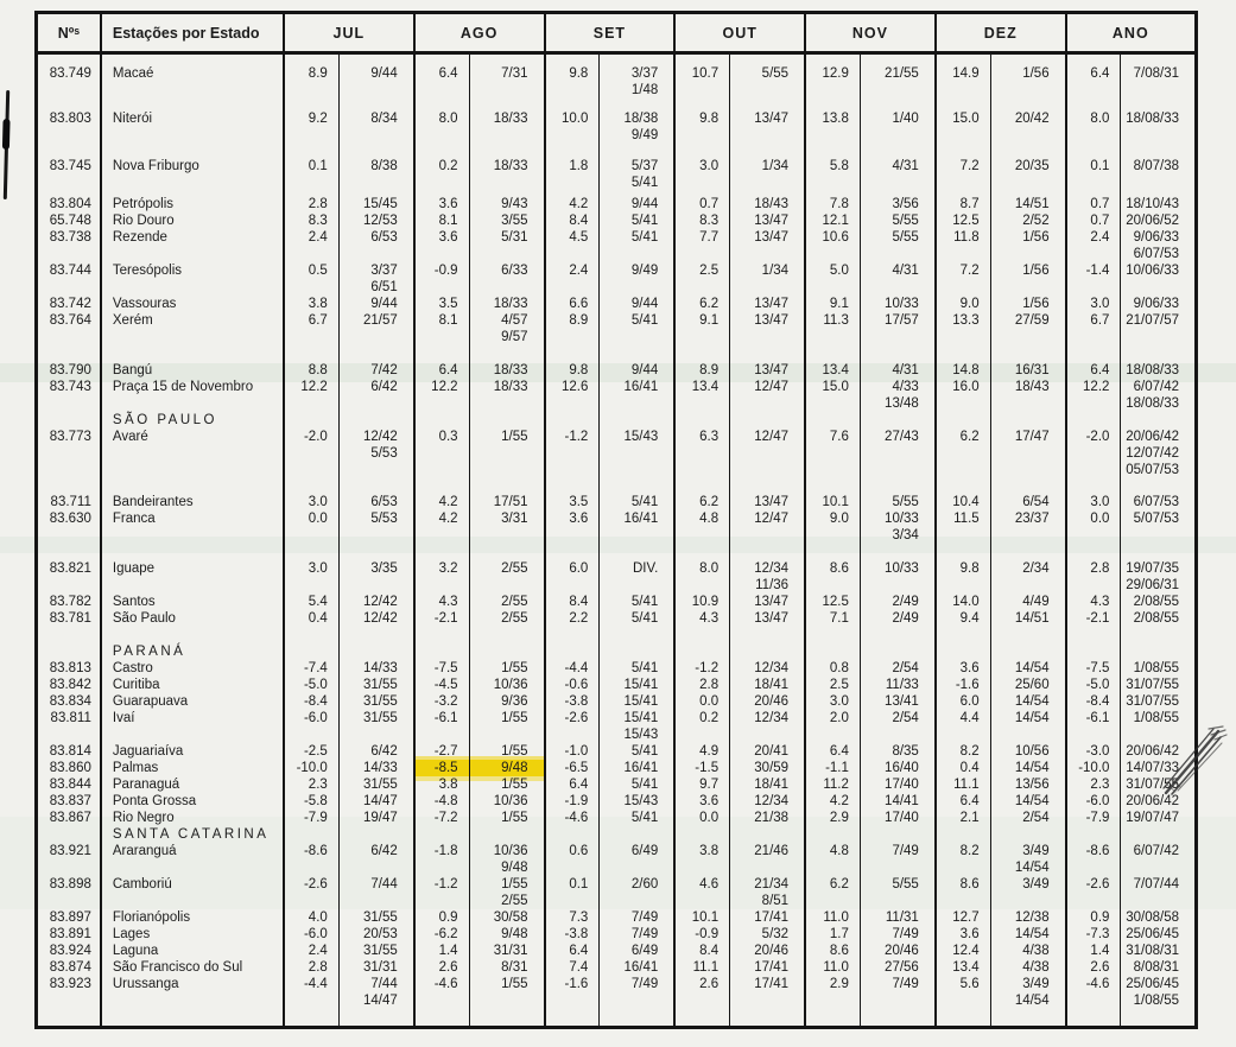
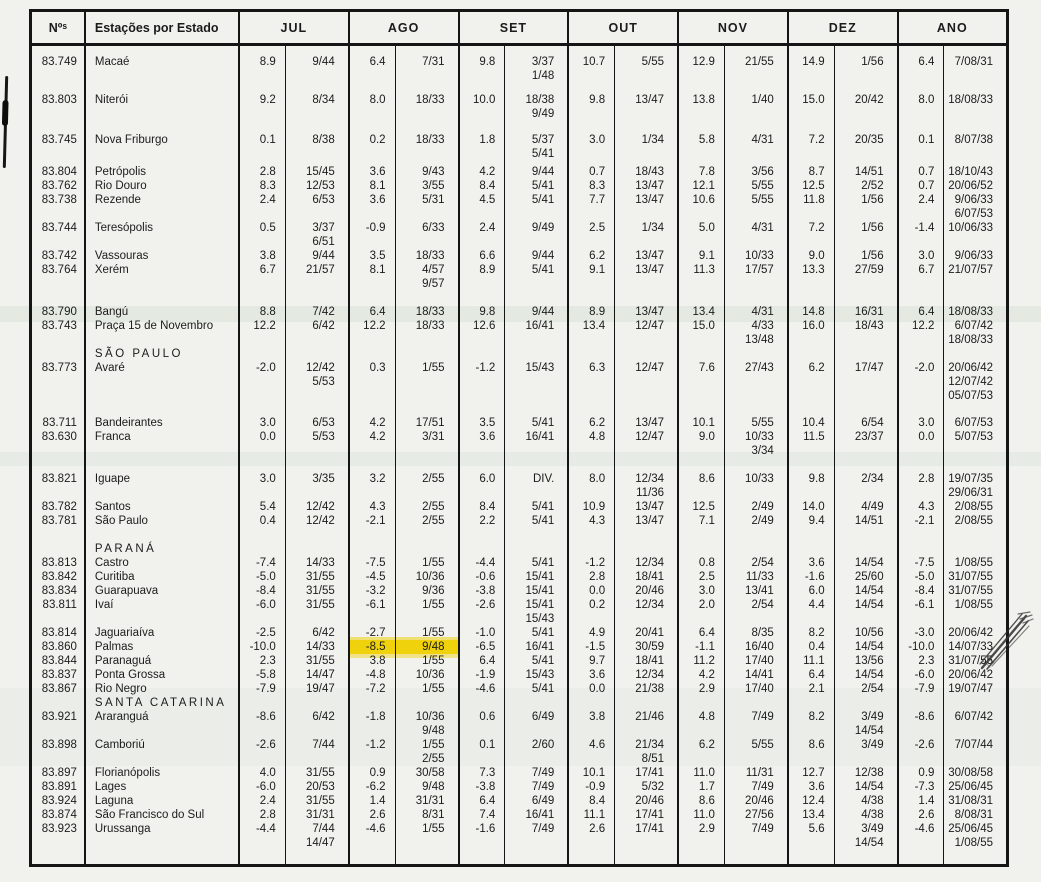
  Nºˢ	Estações por Estado	JUL	AGO	SET	OUT	NOV	DEZ	ANO
  83.749	Macaé	8.9	9/44	6.4	7/31	9.8	3/37 1/48	10.7	5/55	12.9	21/55	14.9	1/56	6.4	7/08/31
  83.803	Niterói	9.2	8/34	8.0	18/33	10.0	18/38 9/49	9.8	13/47	13.8	1/40	15.0	20/42	8.0	18/08/33
  83.745	Nova Friburgo	0.1	8/38	0.2	18/33	1.8	5/37 5/41	3.0	1/34	5.8	4/31	7.2	20/35	0.1	8/07/38
  83.804	Petrópolis	2.8	15/45	3.6	9/43	4.2	9/44	0.7	18/43	7.8	3/56	8.7	14/51	0.7	18/10/43
- 65.748	Rio Douro	8.3	12/53	8.1	3/55	8.4	5/41	8.3	13/47	12.1	5/55	12.5	2/52	0.7	20/06/52
+ 83.762	Rio Douro	8.3	12/53	8.1	3/55	8.4	5/41	8.3	13/47	12.1	5/55	12.5	2/52	0.7	20/06/52
  83.738	Rezende	2.4	6/53	3.6	5/31	4.5	5/41	7.7	13/47	10.6	5/55	11.8	1/56	2.4	9/06/33 6/07/53
  83.744	Teresópolis	0.5	3/37 6/51	-0.9	6/33	2.4	9/49	2.5	1/34	5.0	4/31	7.2	1/56	-1.4	10/06/33
  83.742	Vassouras	3.8	9/44	3.5	18/33	6.6	9/44	6.2	13/47	9.1	10/33	9.0	1/56	3.0	9/06/33
  83.764	Xerém	6.7	21/57	8.1	4/57 9/57	8.9	5/41	9.1	13/47	11.3	17/57	13.3	27/59	6.7	21/07/57
  83.790	Bangú	8.8	7/42	6.4	18/33	9.8	9/44	8.9	13/47	13.4	4/31	14.8	16/31	6.4	18/08/33
  83.743	Praça 15 de Novembro	12.2	6/42	12.2	18/33	12.6	16/41	13.4	12/47	15.0	4/33 13/48	16.0	18/43	12.2	6/07/42 18/08/33
  	SÃO PAULO
  83.773	Avaré	-2.0	12/42 5/53	0.3	1/55	-1.2	15/43	6.3	12/47	7.6	27/43	6.2	17/47	-2.0	20/06/42 12/07/42 05/07/53
  83.711	Bandeirantes	3.0	6/53	4.2	17/51	3.5	5/41	6.2	13/47	10.1	5/55	10.4	6/54	3.0	6/07/53
  83.630	Franca	0.0	5/53	4.2	3/31	3.6	16/41	4.8	12/47	9.0	10/33 3/34	11.5	23/37	0.0	5/07/53
  83.821	Iguape	3.0	3/35	3.2	2/55	6.0	DIV.	8.0	12/34 11/36	8.6	10/33	9.8	2/34	2.8	19/07/35 29/06/31
  83.782	Santos	5.4	12/42	4.3	2/55	8.4	5/41	10.9	13/47	12.5	2/49	14.0	4/49	4.3	2/08/55
  83.781	São Paulo	0.4	12/42	-2.1	2/55	2.2	5/41	4.3	13/47	7.1	2/49	9.4	14/51	-2.1	2/08/55
  	PARANÁ
  83.813	Castro	-7.4	14/33	-7.5	1/55	-4.4	5/41	-1.2	12/34	0.8	2/54	3.6	14/54	-7.5	1/08/55
  83.842	Curitiba	-5.0	31/55	-4.5	10/36	-0.6	15/41	2.8	18/41	2.5	11/33	-1.6	25/60	-5.0	31/07/55
  83.834	Guarapuava	-8.4	31/55	-3.2	9/36	-3.8	15/41	0.0	20/46	3.0	13/41	6.0	14/54	-8.4	31/07/55
  83.811	Ivaí	-6.0	31/55	-6.1	1/55	-2.6	15/41 15/43	0.2	12/34	2.0	2/54	4.4	14/54	-6.1	1/08/55
  83.814	Jaguariaíva	-2.5	6/42	-2.7	1/55	-1.0	5/41	4.9	20/41	6.4	8/35	8.2	10/56	-3.0	20/06/42
  83.860	Palmas	-10.0	14/33	-8.5	9/48	-6.5	16/41	-1.5	30/59	-1.1	16/40	0.4	14/54	-10.0	14/07/33
  83.844	Paranaguá	2.3	31/55	3.8	1/55	6.4	5/41	9.7	18/41	11.2	17/40	11.1	13/56	2.3	31/07/55
  83.837	Ponta Grossa	-5.8	14/47	-4.8	10/36	-1.9	15/43	3.6	12/34	4.2	14/41	6.4	14/54	-6.0	20/06/42
  83.867	Rio Negro	-7.9	19/47	-7.2	1/55	-4.6	5/41	0.0	21/38	2.9	17/40	2.1	2/54	-7.9	19/07/47
  	SANTA CATARINA
  83.921	Araranguá	-8.6	6/42	-1.8	10/36 9/48	0.6	6/49	3.8	21/46	4.8	7/49	8.2	3/49 14/54	-8.6	6/07/42
  83.898	Camboriú	-2.6	7/44	-1.2	1/55 2/55	0.1	2/60	4.6	21/34 8/51	6.2	5/55	8.6	3/49	-2.6	7/07/44
  83.897	Florianópolis	4.0	31/55	0.9	30/58	7.3	7/49	10.1	17/41	11.0	11/31	12.7	12/38	0.9	30/08/58
  83.891	Lages	-6.0	20/53	-6.2	9/48	-3.8	7/49	-0.9	5/32	1.7	7/49	3.6	14/54	-7.3	25/06/45
  83.924	Laguna	2.4	31/55	1.4	31/31	6.4	6/49	8.4	20/46	8.6	20/46	12.4	4/38	1.4	31/08/31
  83.874	São Francisco do Sul	2.8	31/31	2.6	8/31	7.4	16/41	11.1	17/41	11.0	27/56	13.4	4/38	2.6	8/08/31
  83.923	Urussanga	-4.4	7/44 14/47	-4.6	1/55	-1.6	7/49	2.6	17/41	2.9	7/49	5.6	3/49 14/54	-4.6	25/06/45 1/08/55
